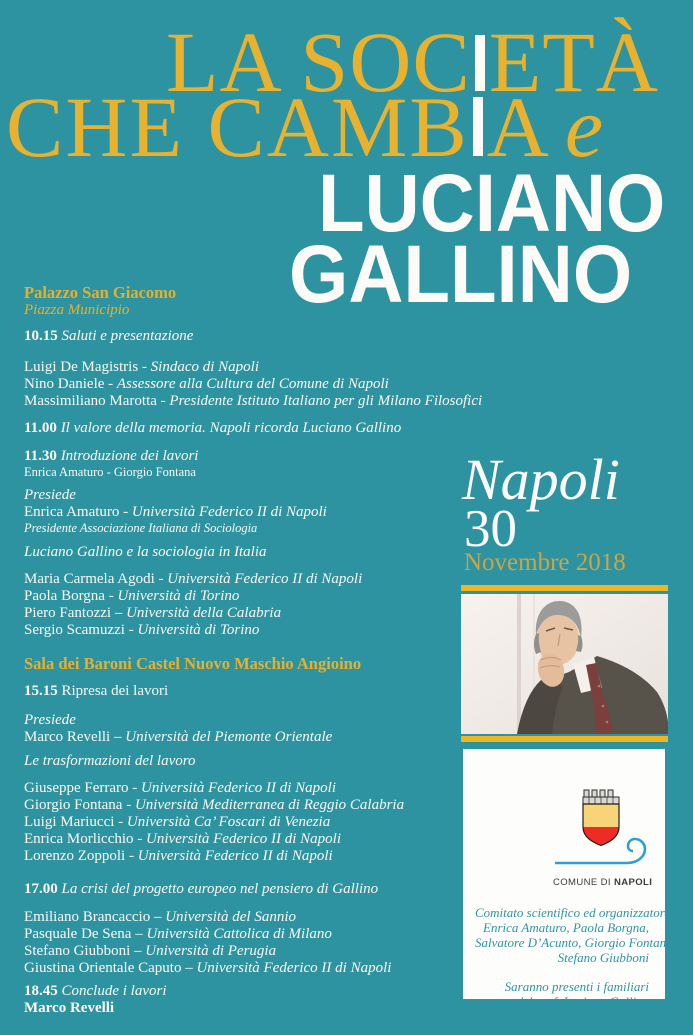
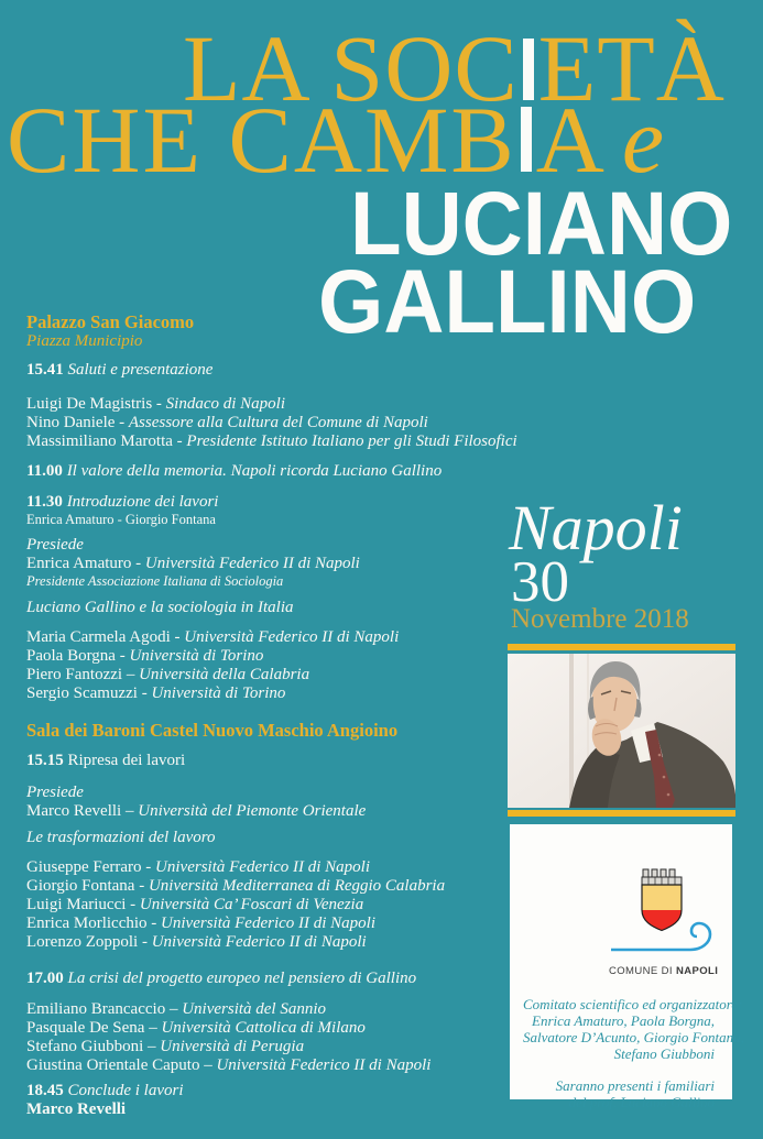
  LA SOC ETÀ
  CHE CAMB A e
  LUCIANO
  GALLINO
  Palazzo San Giacomo
  Piazza Municipio
- 10.15 Saluti e presentazione
+ 15.41 Saluti e presentazione
  Luigi De Magistris - Sindaco di Napoli
  Nino Daniele - Assessore alla Cultura del Comune di Napoli
- Massimiliano Marotta - Presidente Istituto Italiano per gli Milano Filosofici
+ Massimiliano Marotta - Presidente Istituto Italiano per gli Studi Filosofici
  11.00 Il valore della memoria. Napoli ricorda Luciano Gallino
  11.30 Introduzione dei lavori
  Enrica Amaturo - Giorgio Fontana
  Presiede
  Enrica Amaturo - Università Federico II di Napoli
  Presidente Associazione Italiana di Sociologia
  Luciano Gallino e la sociologia in Italia
  Maria Carmela Agodi - Università Federico II di Napoli
  Paola Borgna - Università di Torino
  Piero Fantozzi – Università della Calabria
  Sergio Scamuzzi - Università di Torino
  Sala dei Baroni Castel Nuovo Maschio Angioino
  15.15 Ripresa dei lavori
  Presiede
  Marco Revelli – Università del Piemonte Orientale
  Le trasformazioni del lavoro
  Giuseppe Ferraro - Università Federico II di Napoli
  Giorgio Fontana - Università Mediterranea di Reggio Calabria
  Luigi Mariucci - Università Ca’ Foscari di Venezia
  Enrica Morlicchio - Università Federico II di Napoli
  Lorenzo Zoppoli - Università Federico II di Napoli
  17.00 La crisi del progetto europeo nel pensiero di Gallino
  Emiliano Brancaccio – Università del Sannio
  Pasquale De Sena – Università Cattolica di Milano
  Stefano Giubboni – Università di Perugia
  Giustina Orientale Caputo – Università Federico II di Napoli
  18.45 Conclude i lavori
  Marco Revelli
  Napoli
  30
  Novembre 2018
  COMUNE DI NAPOLI
  Comitato scientifico ed organizzatore:
  Enrica Amaturo, Paola Borgna,
  Salvatore D’Acunto, Giorgio Fontana,
  Stefano Giubboni
  Saranno presenti i familiari
  del prof. Luciano Gallino
